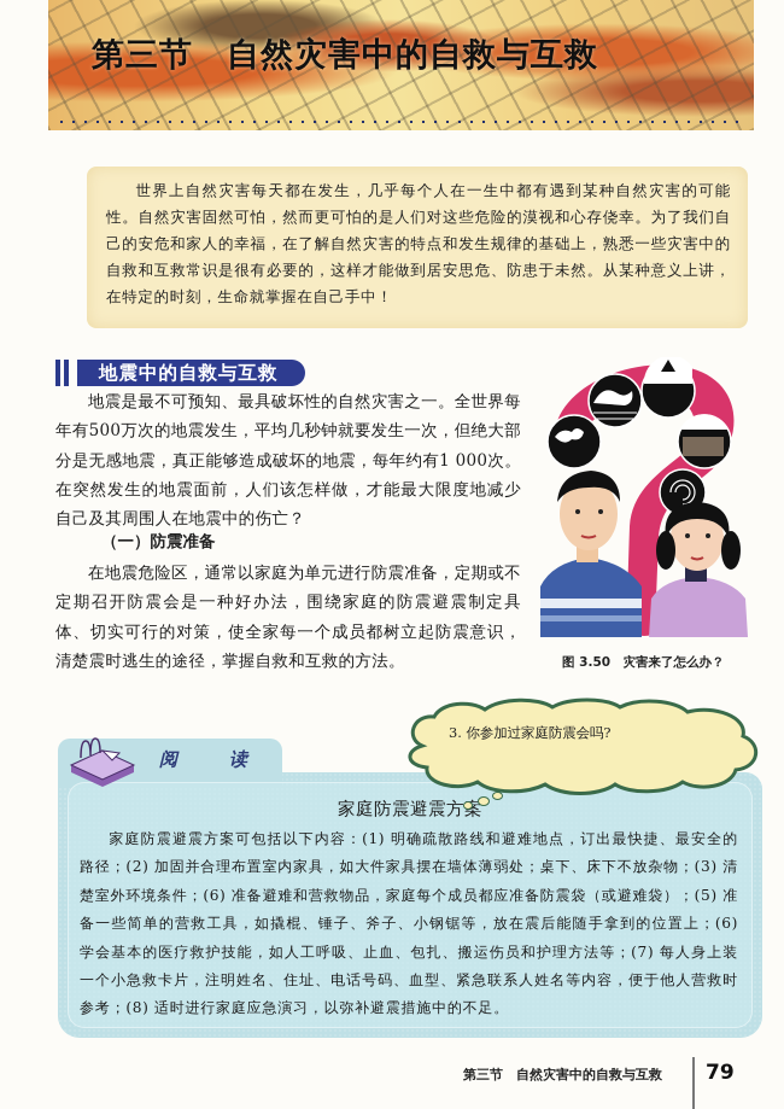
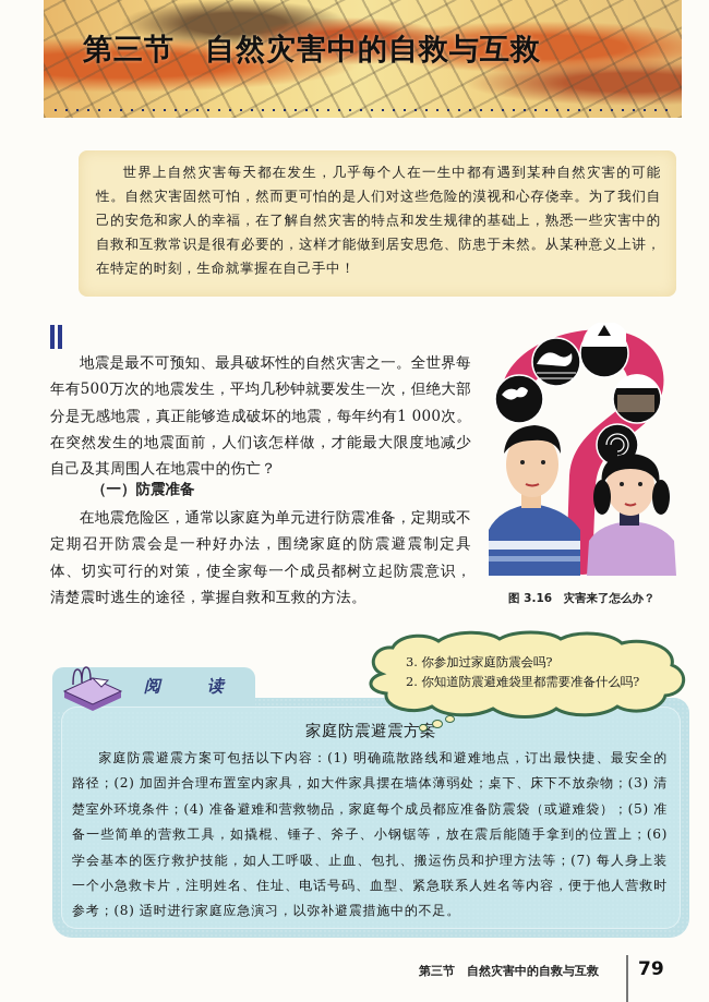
  第三节 自然灾害中的自救与互救
  世界上自然灾害每天都在发生，几乎每个人在一生中都有遇到某种自然灾害的可能性。自然灾害固然可怕，然而更可怕的是人们对这些危险的漠视和心存侥幸。为了我们自己的安危和家人的幸福，在了解自然灾害的特点和发生规律的基础上，熟悉一些灾害中的自救和互救常识是很有必要的，这样才能做到居安思危、防患于未然。从某种意义上讲，在特定的时刻，生命就掌握在自己手中！
- 地震中的自救与互救
  地震是最不可预知、最具破坏性的自然灾害之一。全世界每年有500万次的地震发生，平均几秒钟就要发生一次，但绝大部分是无感地震，真正能够造成破坏的地震，每年约有1 000次。在突然发生的地震面前，人们该怎样做，才能最大限度地减少自己及其周围人在地震中的伤亡？
  （一）防震准备
  在地震危险区，通常以家庭为单元进行防震准备，定期或不定期召开防震会是一种好办法，围绕家庭的防震避震制定具体、切实可行的对策，使全家每一个成员都树立起防震意识，清楚震时逃生的途径，掌握自救和互救的方法。
- 图 3.50 灾害来了怎么办？
+ 图 3.16 灾害来了怎么办？
  阅 读
  家庭防震避震方案
- 家庭防震避震方案可包括以下内容：(1) 明确疏散路线和避难地点，订出最快捷、最安全的路径；(2) 加固并合理布置室内家具，如大件家具摆在墙体薄弱处；桌下、床下不放杂物；(3) 清楚室外环境条件；(6) 准备避难和营救物品，家庭每个成员都应准备防震袋（或避难袋）；(5) 准备一些简单的营救工具，如撬棍、锤子、斧子、小钢锯等，放在震后能随手拿到的位置上；(6) 学会基本的医疗救护技能，如人工呼吸、止血、包扎、搬运伤员和护理方法等；(7) 每人身上装一个小急救卡片，注明姓名、住址、电话号码、血型、紧急联系人姓名等内容，便于他人营救时参考；(8) 适时进行家庭应急演习，以弥补避震措施中的不足。
+ 家庭防震避震方案可包括以下内容：(1) 明确疏散路线和避难地点，订出最快捷、最安全的路径；(2) 加固并合理布置室内家具，如大件家具摆在墙体薄弱处；桌下、床下不放杂物；(3) 清楚室外环境条件；(4) 准备避难和营救物品，家庭每个成员都应准备防震袋（或避难袋）；(5) 准备一些简单的营救工具，如撬棍、锤子、斧子、小钢锯等，放在震后能随手拿到的位置上；(6) 学会基本的医疗救护技能，如人工呼吸、止血、包扎、搬运伤员和护理方法等；(7) 每人身上装一个小急救卡片，注明姓名、住址、电话号码、血型、紧急联系人姓名等内容，便于他人营救时参考；(8) 适时进行家庭应急演习，以弥补避震措施中的不足。
  3. 你参加过家庭防震会吗?
+ 2. 你知道防震避难袋里都需要准备什么吗?
  第三节 自然灾害中的自救与互救
  79
